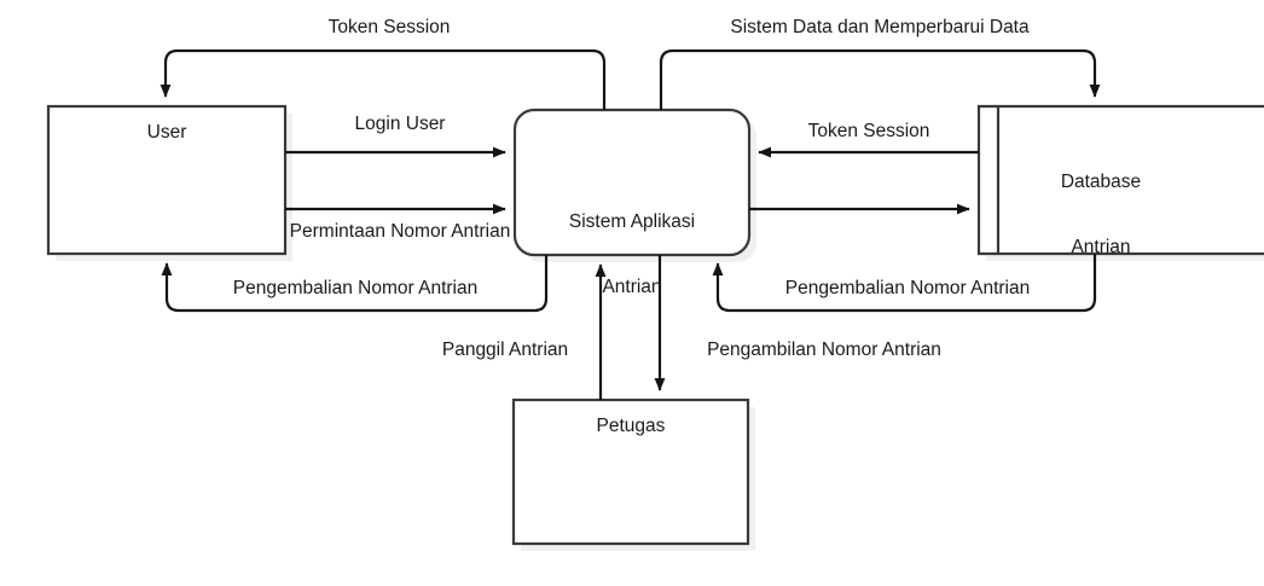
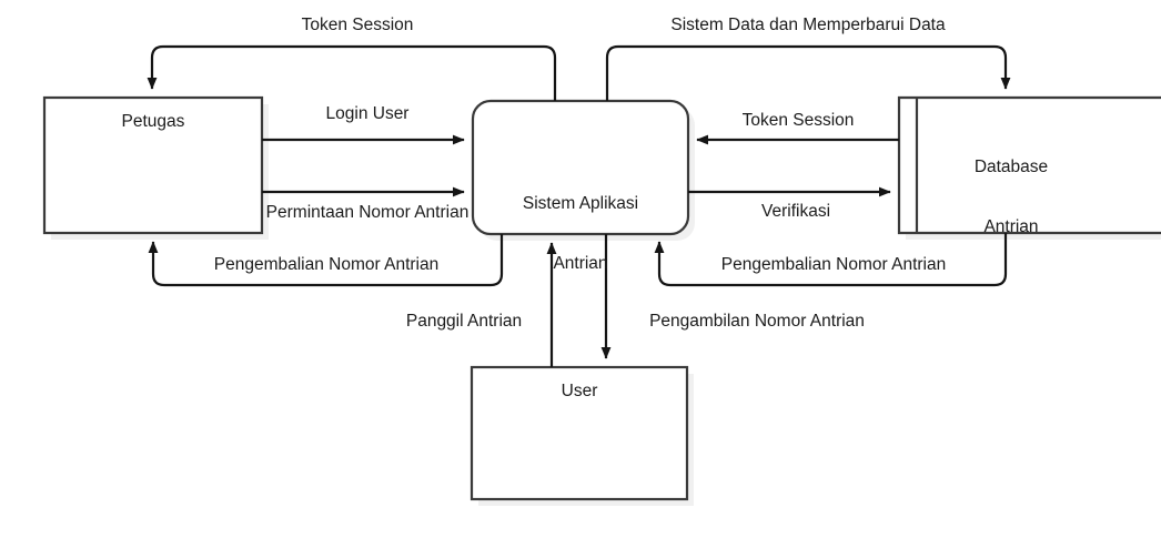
- User
+ Petugas
  Sistem Aplikasi
  Antrian
  Database
  Antrian
- Petugas
+ User
  Token Session
  Login User
  Permintaan Nomor Antrian
  Pengembalian Nomor Antrian
  Sistem Data dan Memperbarui Data
  Token Session
+ Verifikasi
  Pengembalian Nomor Antrian
  Panggil Antrian
  Pengambilan Nomor Antrian
